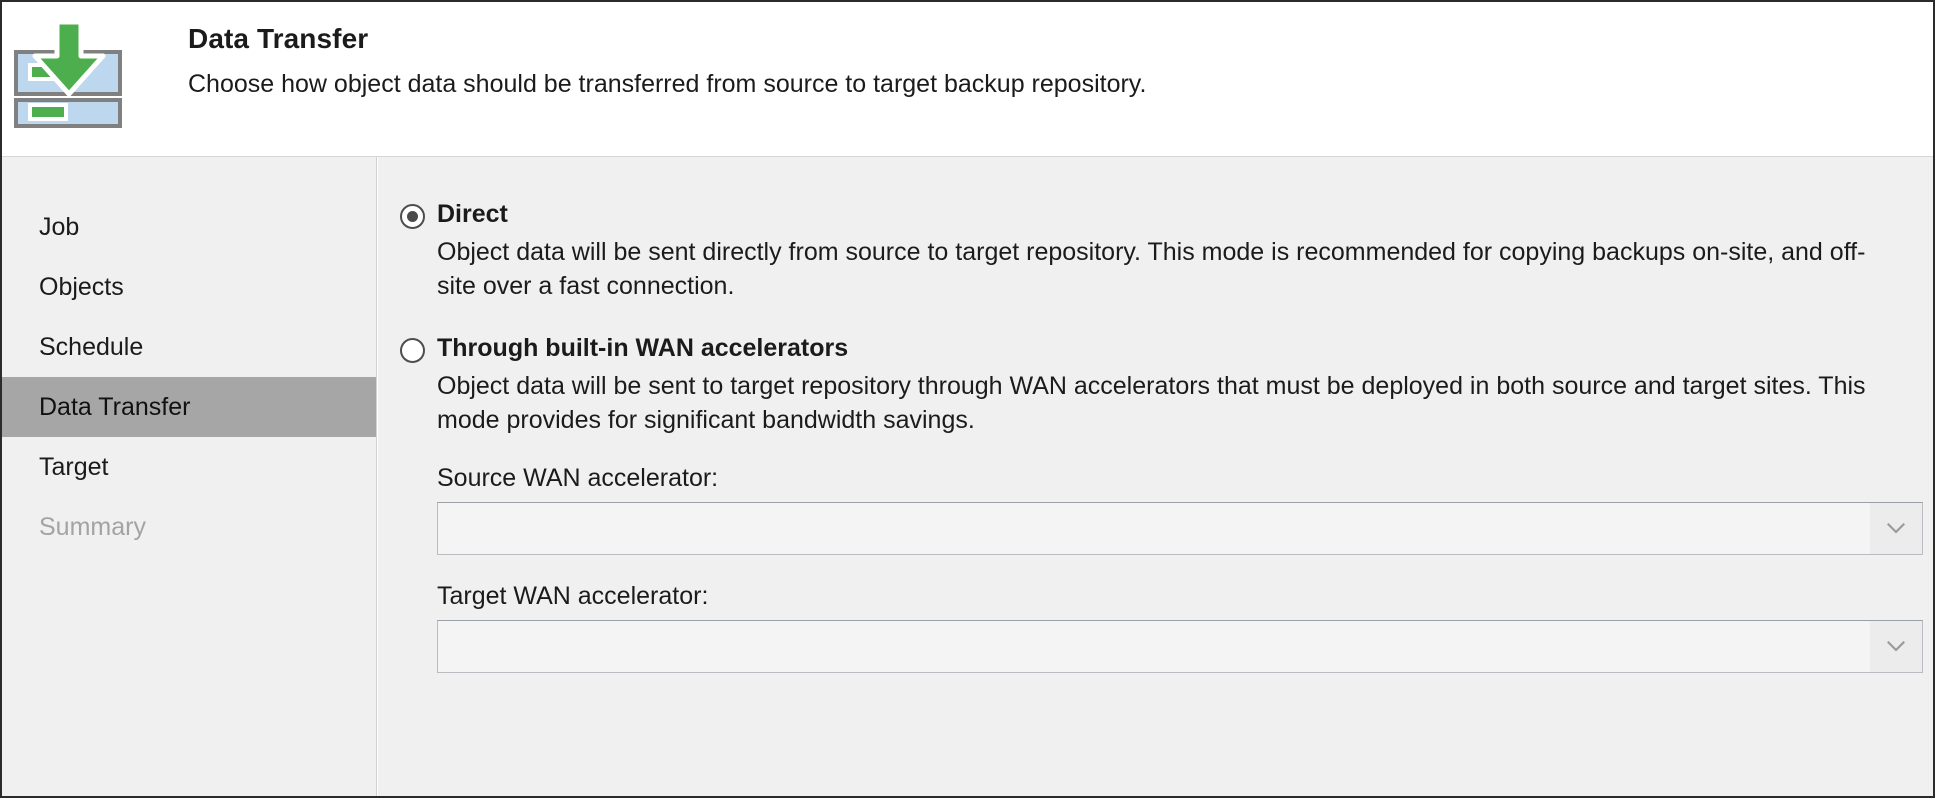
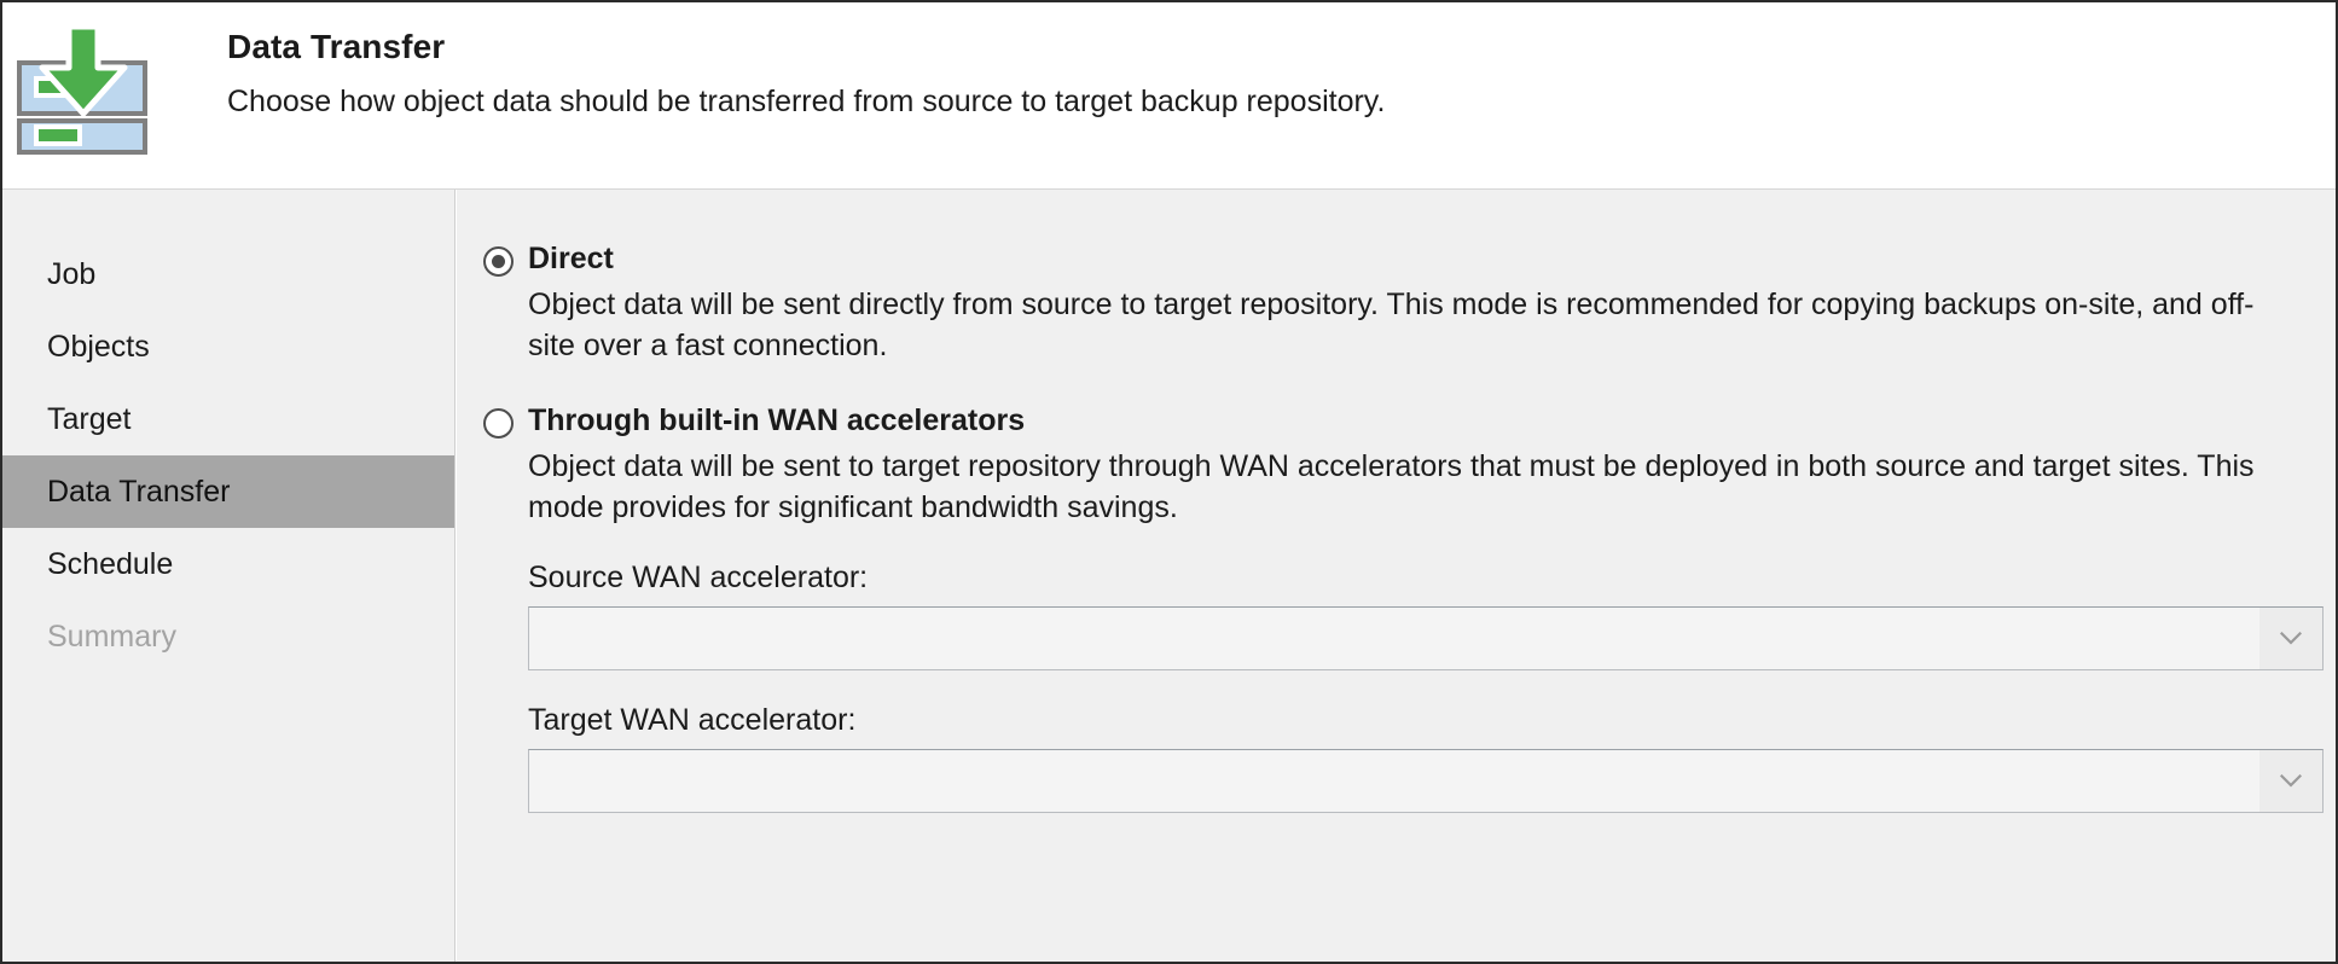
  Data Transfer
  Choose how object data should be transferred from source to target backup repository.
  Job
  Objects
- Schedule
+ Target
  Data Transfer
- Target
+ Schedule
  Summary
  Direct
  Object data will be sent directly from source to target repository. This mode is recommended for copying backups on-site, and off-site over a fast connection.
  Through built-in WAN accelerators
  Object data will be sent to target repository through WAN accelerators that must be deployed in both source and target sites. This mode provides for significant bandwidth savings.
  Source WAN accelerator:
  Target WAN accelerator:
